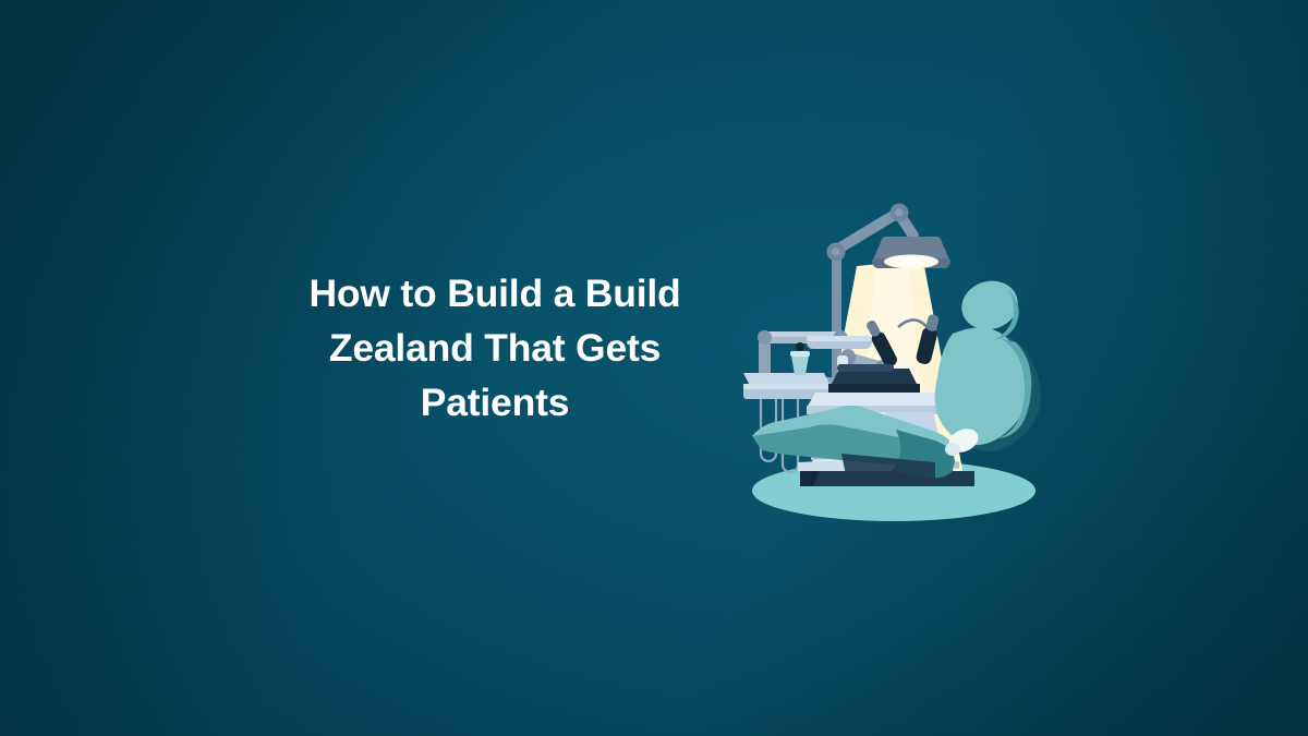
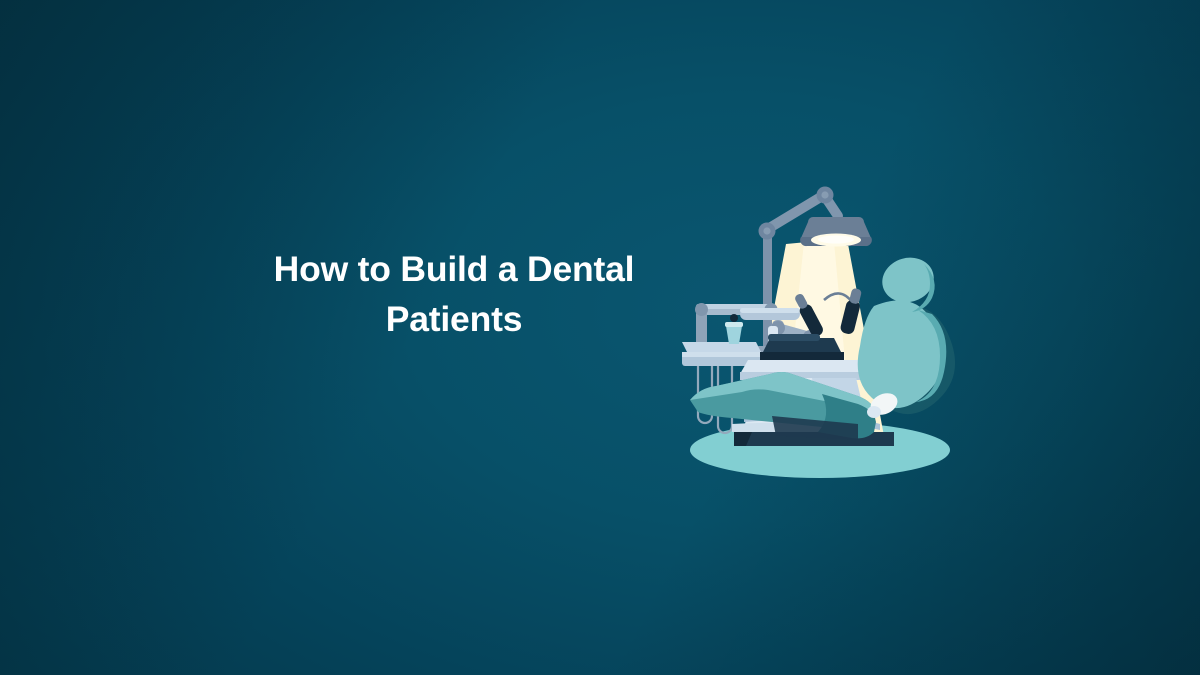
- How to Build a Build
+ How to Build a Dental
- Zealand That Gets
  Patients
